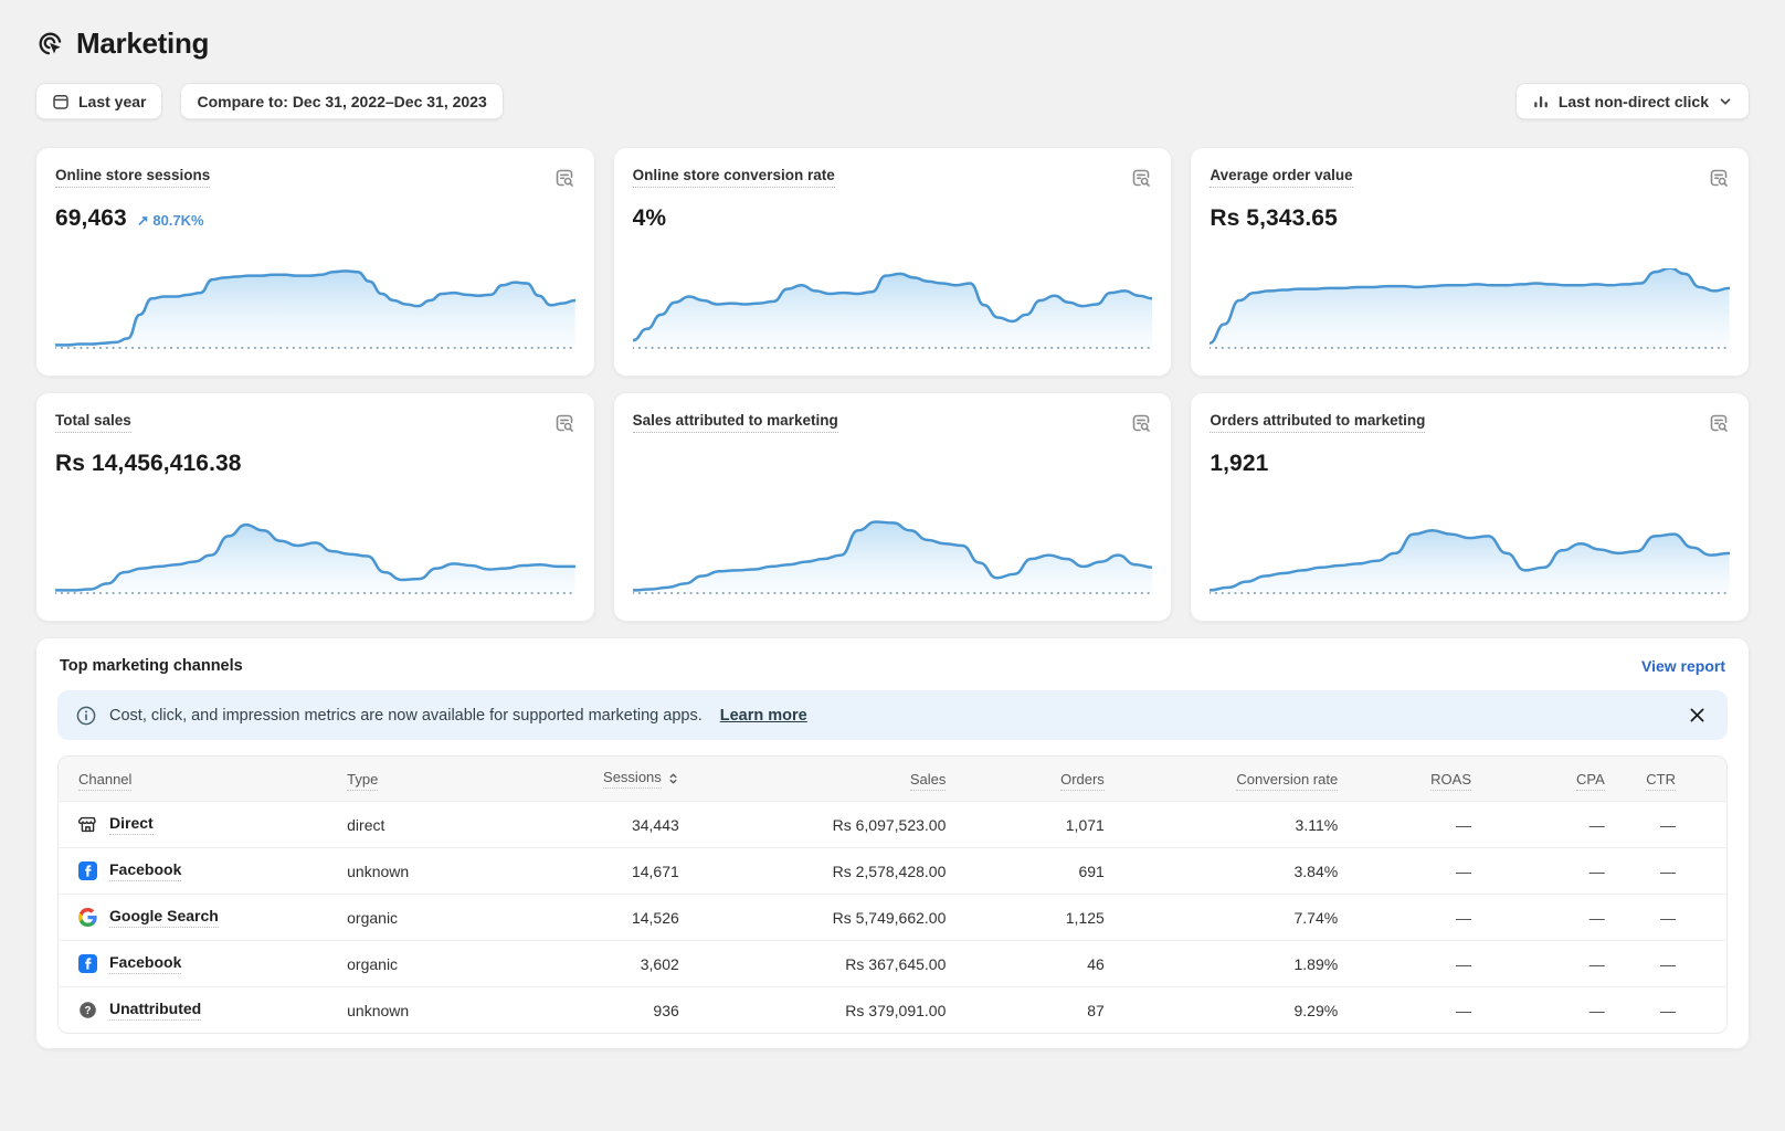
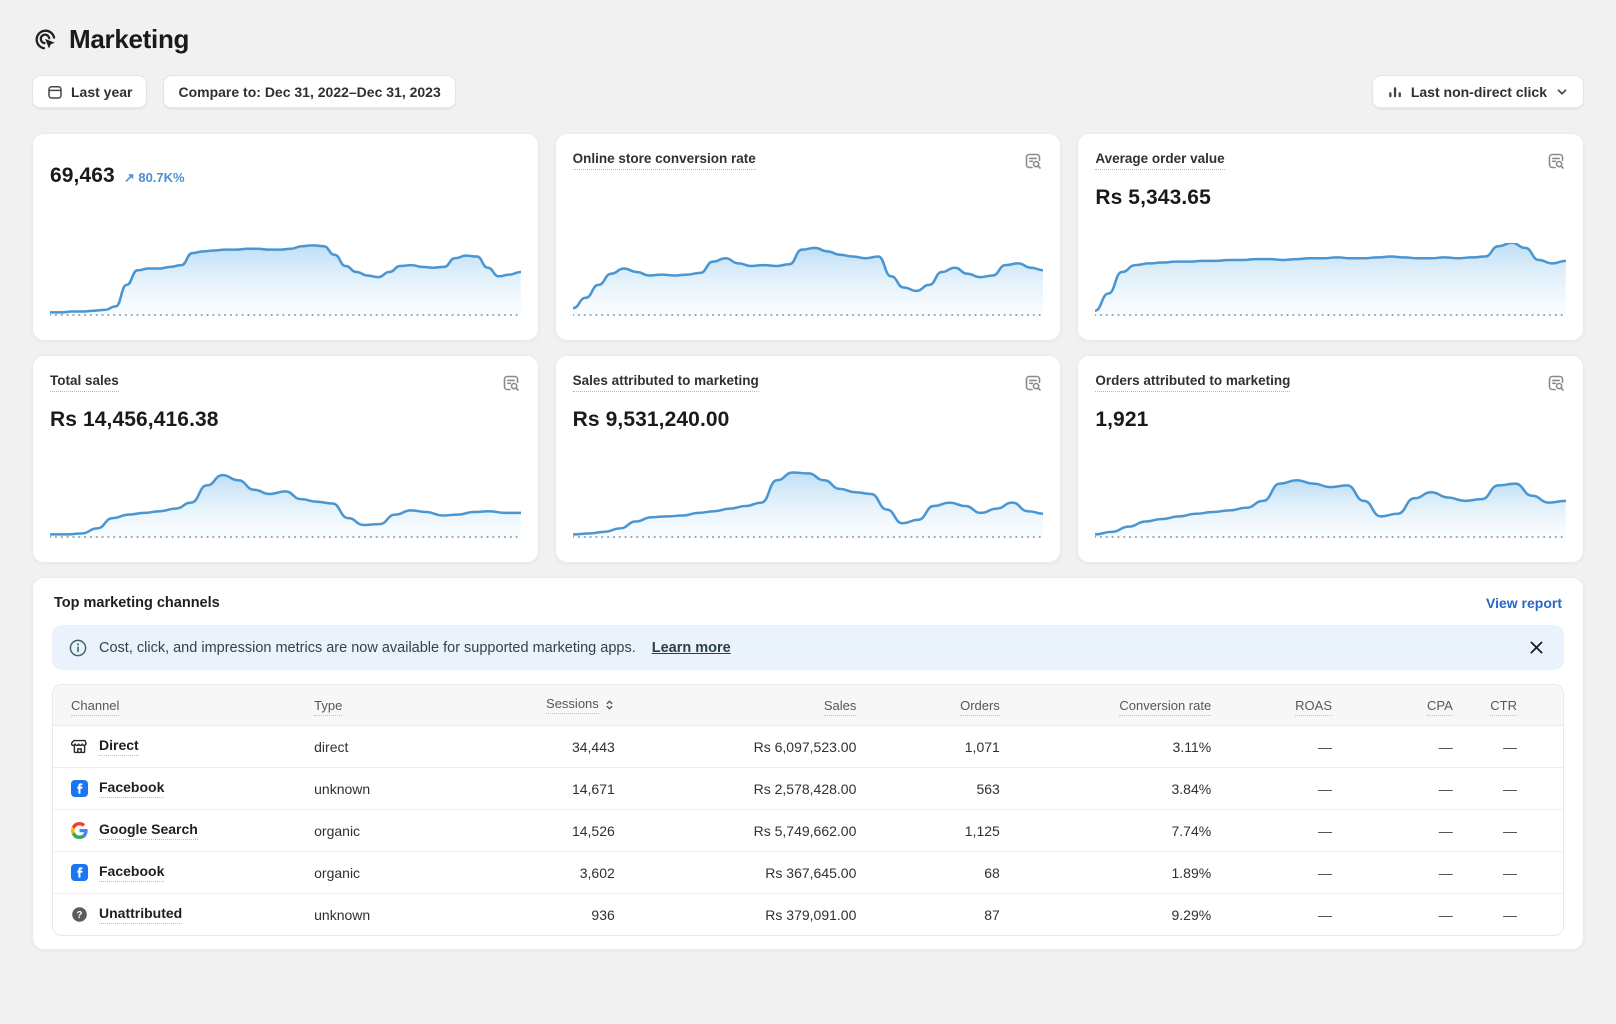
  Marketing
  Last year
  Compare to: Dec 31, 2022–Dec 31, 2023
  Last non-direct click
- Online store sessions
  69,463
  ↗ 80.7K%
  Online store conversion rate
- 4%
  Average order value
  Rs 5,343.65
  Total sales
  Rs 14,456,416.38
  Sales attributed to marketing
+ Rs 9,531,240.00
  Orders attributed to marketing
  1,921
  Top marketing channels
  View report
  Cost, click, and impression metrics are now available for supported marketing apps.
  Learn more
  Channel	Type	Sessions	Sales	Orders	Conversion rate	ROAS	CPA	CTR
  Direct	direct	34,443	Rs 6,097,523.00	1,071	3.11%	—	—	—
- Facebook	unknown	14,671	Rs 2,578,428.00	691	3.84%	—	—	—
+ Facebook	unknown	14,671	Rs 2,578,428.00	563	3.84%	—	—	—
  Google Search	organic	14,526	Rs 5,749,662.00	1,125	7.74%	—	—	—
- Facebook	organic	3,602	Rs 367,645.00	46	1.89%	—	—	—
+ Facebook	organic	3,602	Rs 367,645.00	68	1.89%	—	—	—
  ? Unattributed	unknown	936	Rs 379,091.00	87	9.29%	—	—	—
